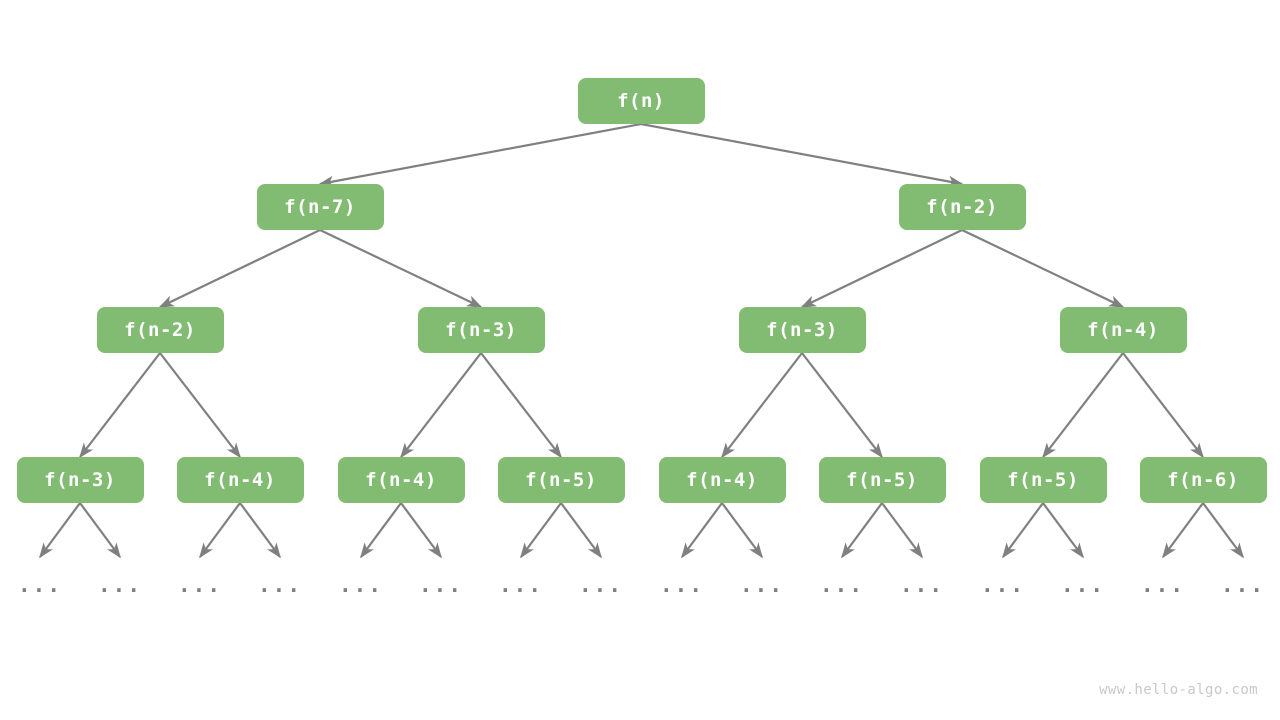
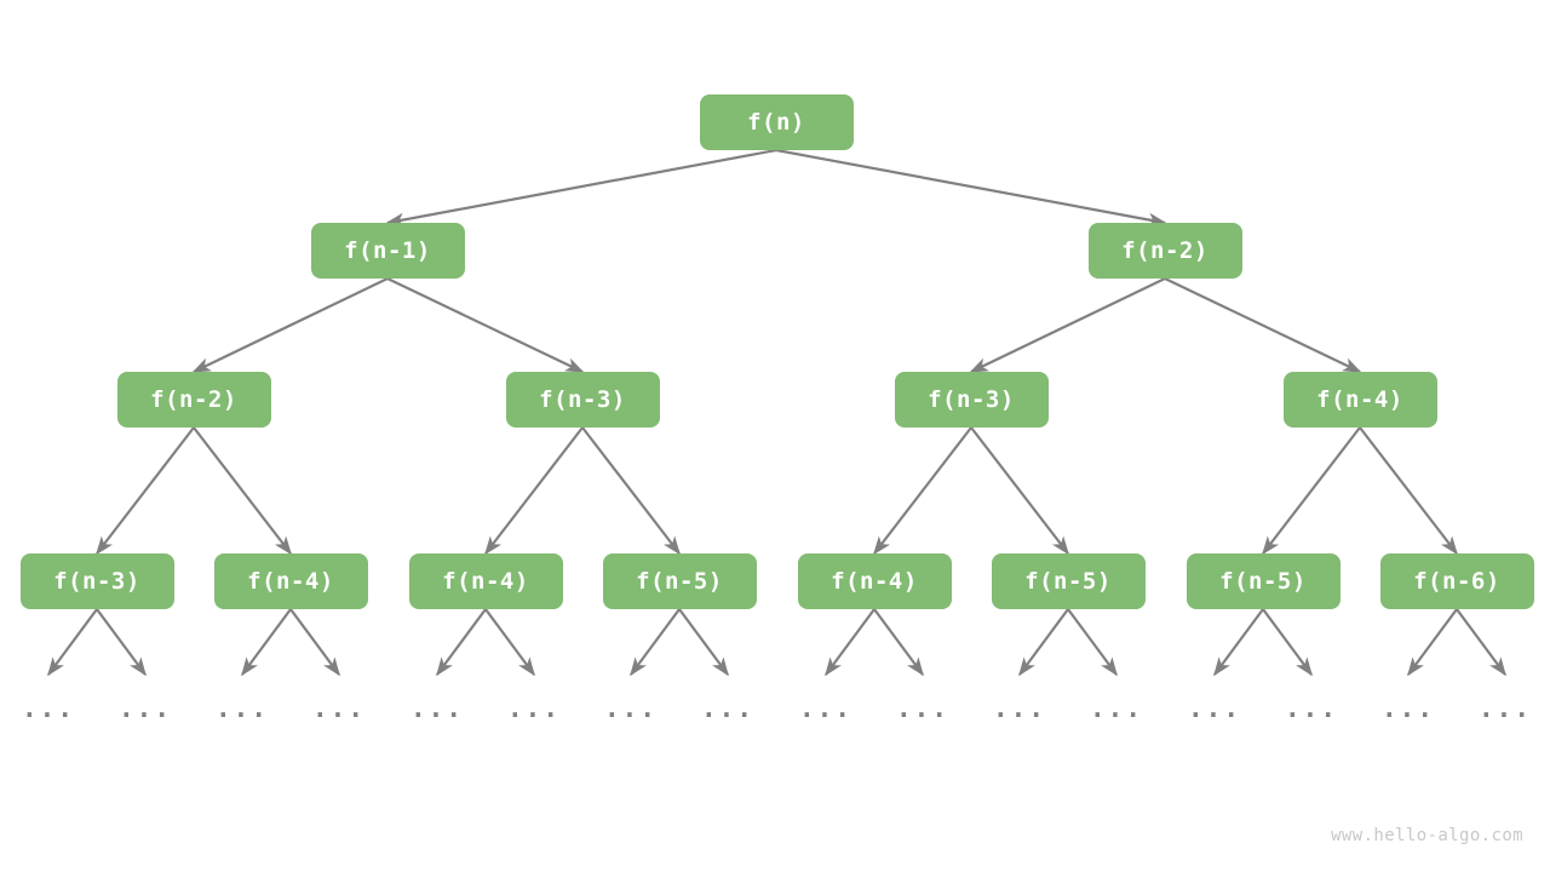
  f(n)
- f(n-7)
+ f(n-1)
  f(n-2)
  f(n-2)
  f(n-3)
  f(n-3)
  f(n-4)
  f(n-3)
  f(n-4)
  f(n-4)
  f(n-5)
  f(n-4)
  f(n-5)
  f(n-5)
  f(n-6)
  ...
  ...
  ...
  ...
  ...
  ...
  ...
  ...
  ...
  ...
  ...
  ...
  ...
  ...
  ...
  ...
  www.hello-algo.com
